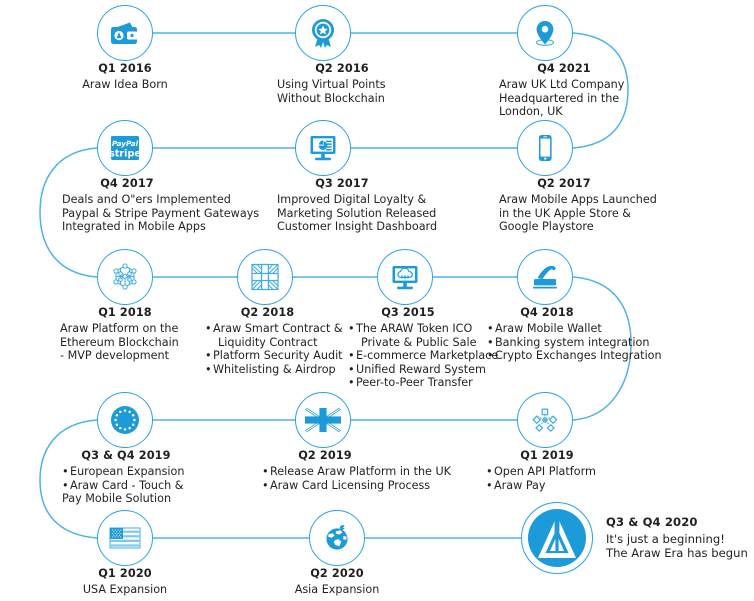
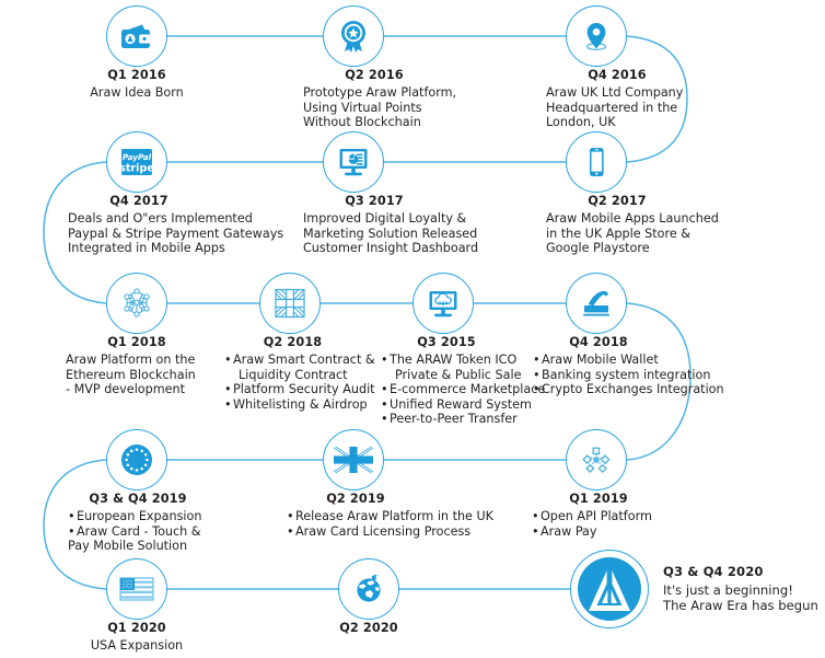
  Q1 2016
  Araw Idea Born
  Q2 2016
+ Prototype Araw Platform,
  Using Virtual Points
  Without Blockchain
- Q4 2021
+ Q4 2016
  Araw UK Ltd Company
  Headquartered in the
  London, UK
  PayPal
  stripe
  Q4 2017
  Deals and O"ers Implemented
  Paypal & Stripe Payment Gateways
  Integrated in Mobile Apps
  Q3 2017
  Improved Digital Loyalty &
  Marketing Solution Released
  Customer Insight Dashboard
  Q2 2017
  Araw Mobile Apps Launched
  in the UK Apple Store &
  Google Playstore
  Q1 2018
  Araw Platform on the
  Ethereum Blockchain
  - MVP development
  Q2 2018
  Araw Smart Contract &
  Liquidity Contract
  Platform Security Audit
  Whitelisting & Airdrop
  Q3 2015
  The ARAW Token ICO
  Private & Public Sale
  E-commerce Marketplace
  Unified Reward System
  Peer-to-Peer Transfer
  Q4 2018
  Araw Mobile Wallet
  Banking system integration
  Crypto Exchanges Integration
  Q3 & Q4 2019
  European Expansion
  Araw Card - Touch &
  Pay Mobile Solution
  Q2 2019
  Release Araw Platform in the UK
  Araw Card Licensing Process
  Q1 2019
  Open API Platform
  Araw Pay
  Q1 2020
  USA Expansion
  Q2 2020
- Asia Expansion
  Q3 & Q4 2020
  It's just a beginning!
  The Araw Era has begun
